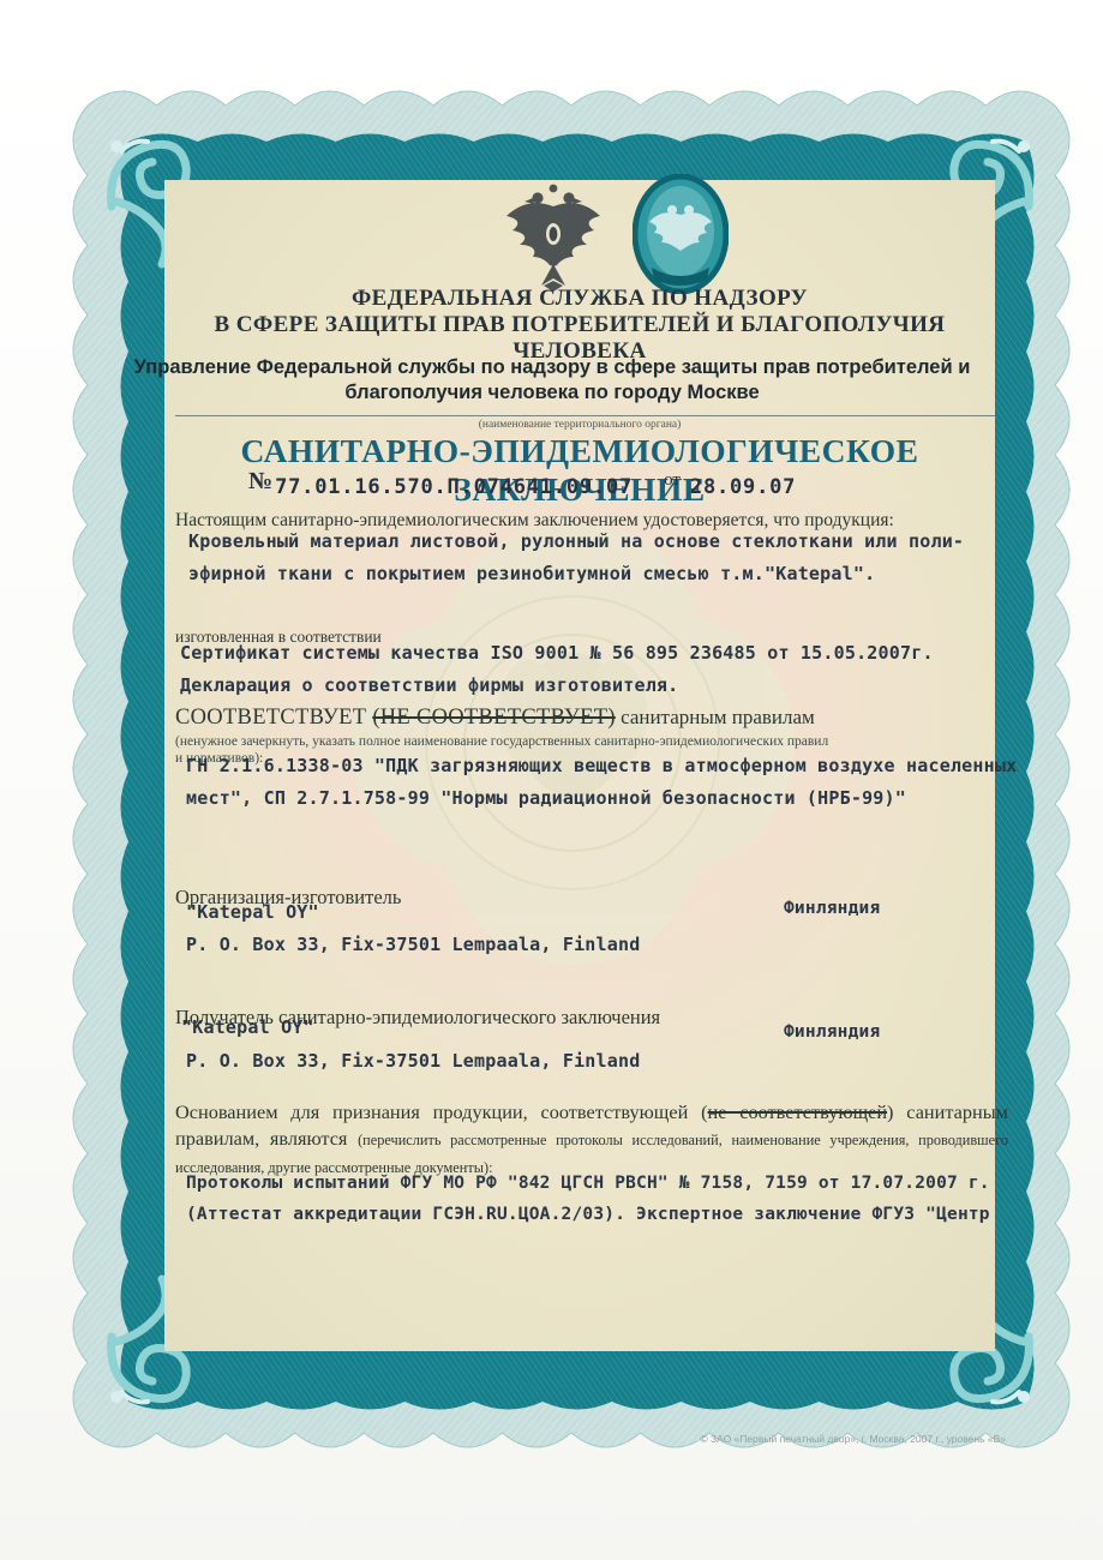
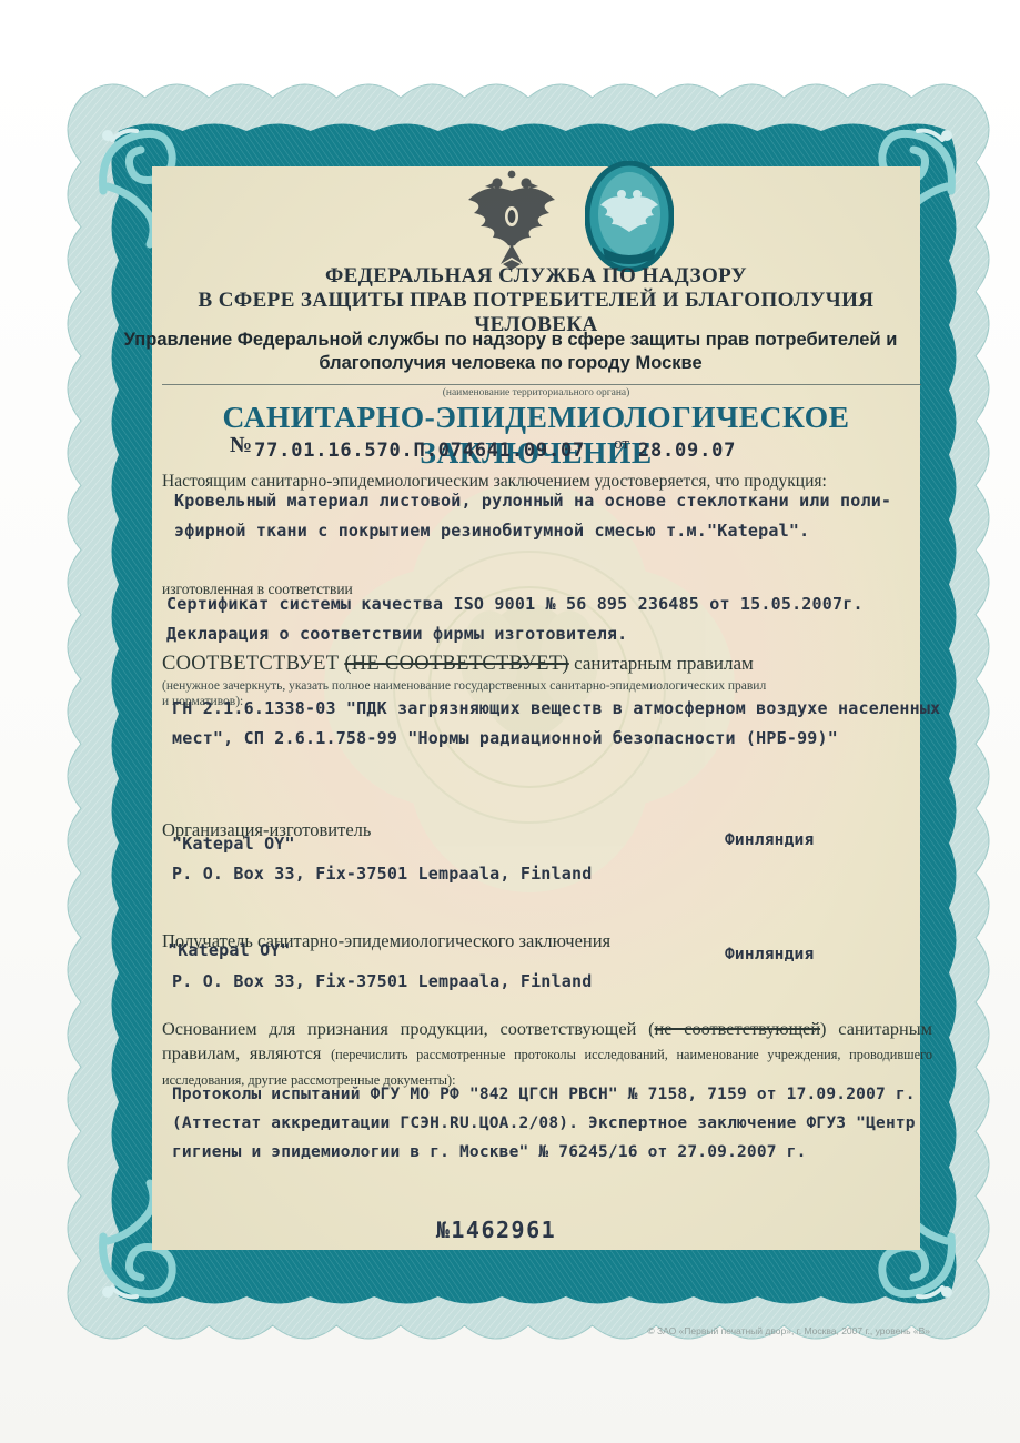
  ФЕДЕРАЛЬНАЯ СЛУЖБА ПО НАДЗОРУ
  В СФЕРЕ ЗАЩИТЫ ПРАВ ПОТРЕБИТЕЛЕЙ И БЛАГОПОЛУЧИЯ ЧЕЛОВЕКА
  Управление Федеральной службы по надзору в сфере защиты прав потребителей и благополучия человека по городу Москве
  (наименование территориального органа)
  САНИТАРНО-ЭПИДЕМИОЛОГИЧЕСКОЕ ЗАКЛЮЧЕНИЕ
  №
  77.01.16.570.П.074641.09.07
  от
  28.09.07
  Настоящим санитарно-эпидемиологическим заключением удостоверяется, что продукция:
  Кровельный материал листовой, рулонный на основе стеклоткани или поли-
  эфирной ткани с покрытием резинобитумной смесью т.м."Katepal".
  изготовленная в соответствии
  Сертификат системы качества ISO 9001 № 56 895 236485 от 15.05.2007г.
  Декларация о соответствии фирмы изготовителя.
  СООТВЕТСТВУЕТ (НЕ СООТВЕТСТВУЕТ) санитарным правилам
  (ненужное зачеркнуть, указать полное наименование государственных санитарно-эпидемиологических правил и нормативов):
  ГН 2.1.6.1338-03 "ПДК загрязняющих веществ в атмосферном воздухе населенных
- мест", СП 2.7.1.758-99 "Нормы радиационной безопасности (НРБ-99)"
+ мест", СП 2.6.1.758-99 "Нормы радиационной безопасности (НРБ-99)"
  Организация-изготовитель
  "Katepal OY"
  Финляндия
  P. O. Box 33, Fix-37501 Lempaala, Finland
  Получатель санитарно-эпидемиологического заключения
  "Katepal OY"
  Финляндия
  P. O. Box 33, Fix-37501 Lempaala, Finland
  Основанием для признания продукции, соответствующей (не соответствующей) санитарным правилам, являются (перечислить рассмотренные протоколы исследований, наименование учреждения, проводившего исследования, другие рассмотренные документы):
- Протоколы испытаний ФГУ МО РФ "842 ЦГСН РВСН" № 7158, 7159 от 17.07.2007 г.
+ Протоколы испытаний ФГУ МО РФ "842 ЦГСН РВСН" № 7158, 7159 от 17.09.2007 г.
- (Аттестат аккредитации ГСЭН.RU.ЦОА.2/03). Экспертное заключение ФГУЗ "Центр
+ (Аттестат аккредитации ГСЭН.RU.ЦОА.2/08). Экспертное заключение ФГУЗ "Центр
+ гигиены и эпидемиологии в г. Москве" № 76245/16 от 27.09.2007 г.
+ №1462961
  © ЗАО «Первый печатный двор», г. Москва, 2007 г., уровень «В»
